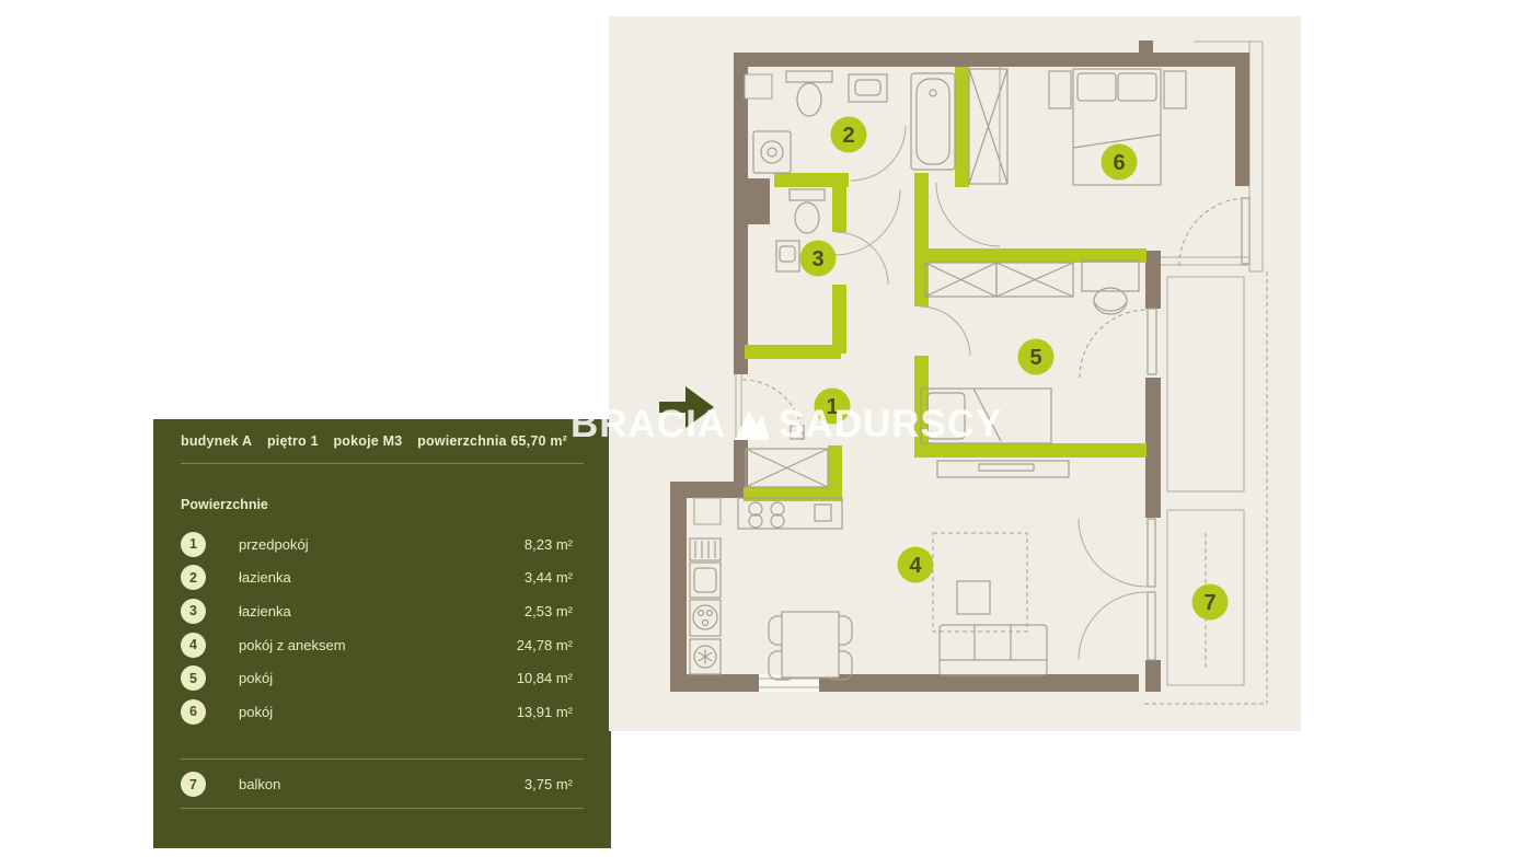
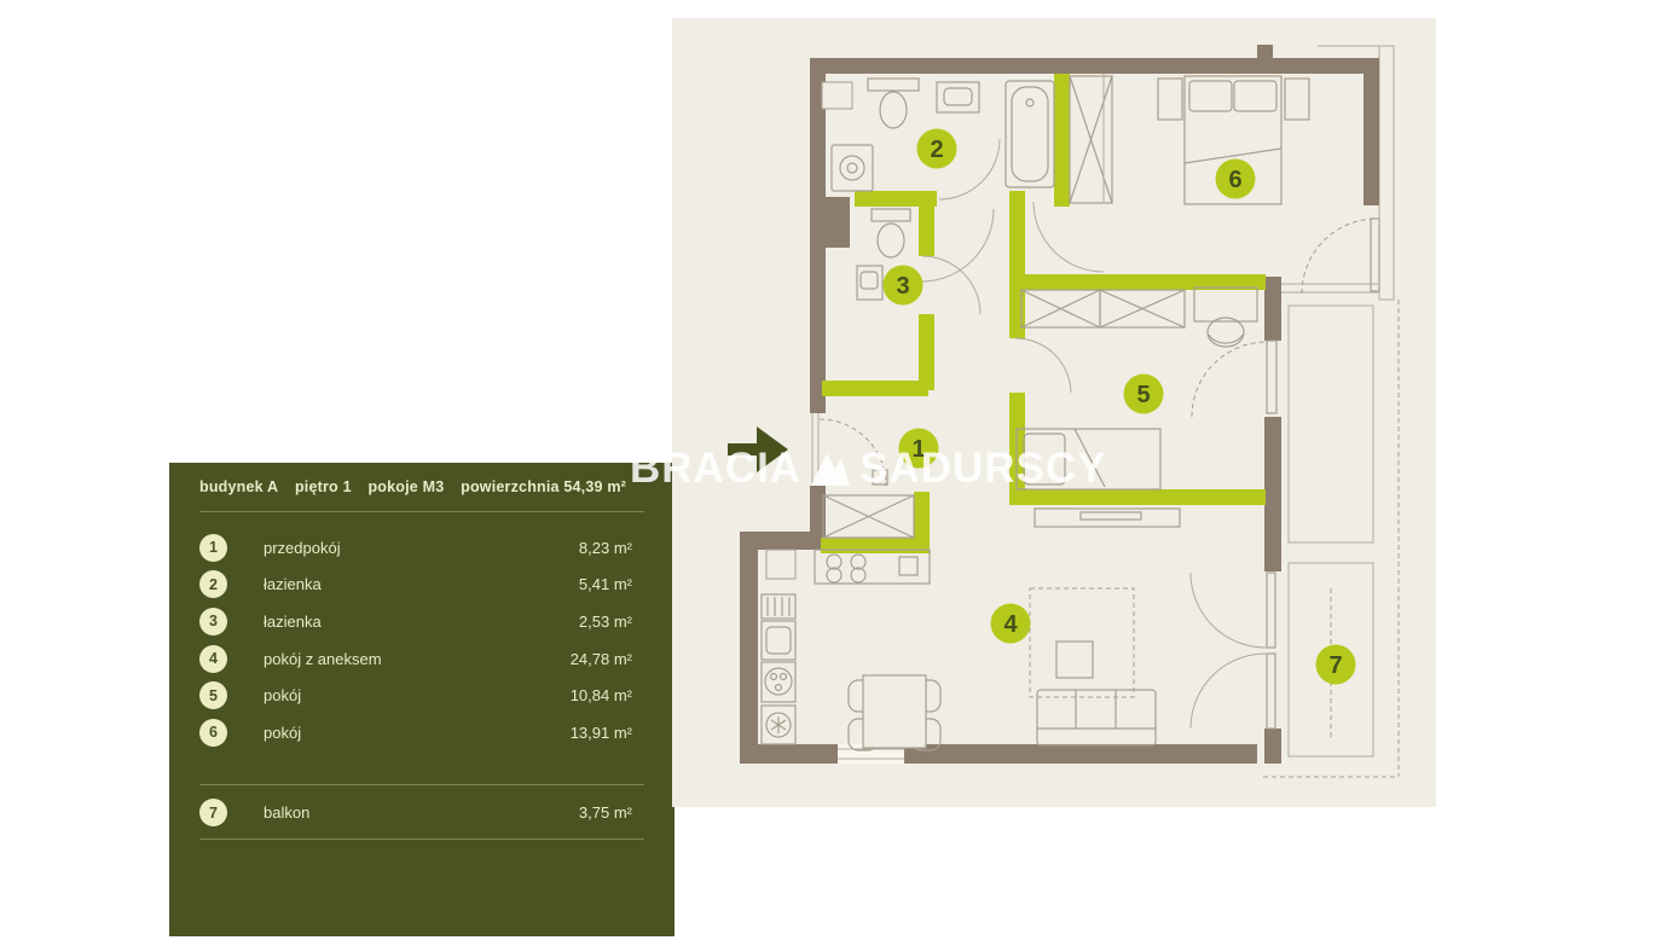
  budynek A
  piętro 1
  pokoje M3
- powierzchnia 65,70 m²
+ powierzchnia 54,39 m²
- Powierzchnie
  1
  przedpokój
  8,23 m²
  2
  łazienka
- 3,44 m²
+ 5,41 m²
  3
  łazienka
  2,53 m²
  4
  pokój z aneksem
  24,78 m²
  5
  pokój
  10,84 m²
  6
  pokój
  13,91 m²
  7
  balkon
  3,75 m²
  1
  2
  3
  4
  5
  6
  7
  BRACIA
  SADURSCY
